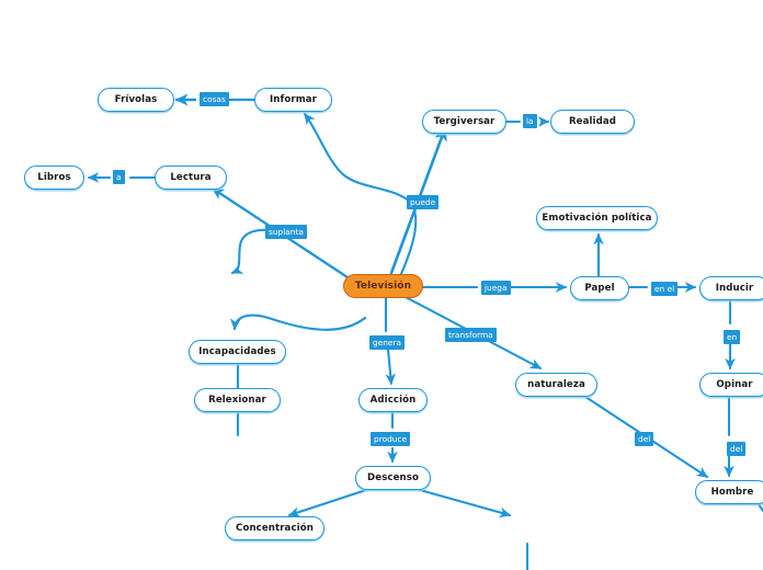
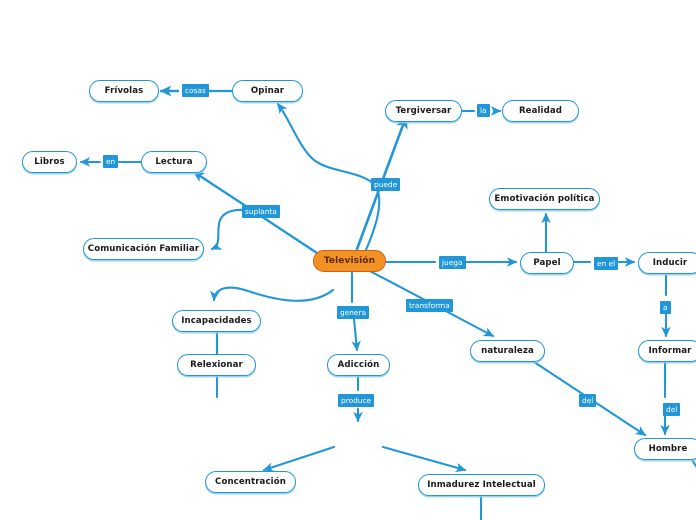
  Televisión
  Frívolas
- Informar
+ Opinar
  Tergiversar
  Realidad
  Libros
  Lectura
+ Comunicación Familiar
  Emotivación política
  Papel
  Inducir
- Opinar
+ Informar
  Hombre
  naturaleza
  Incapacidades
  Relexionar
  Adicción
- Descenso
  Concentración
+ Inmadurez Intelectual
  cosas
  la
- a
+ en
  puede
  suplanta
  juega
  en el
  transforma
  genera
- en
+ a
  produce
  del
  del
